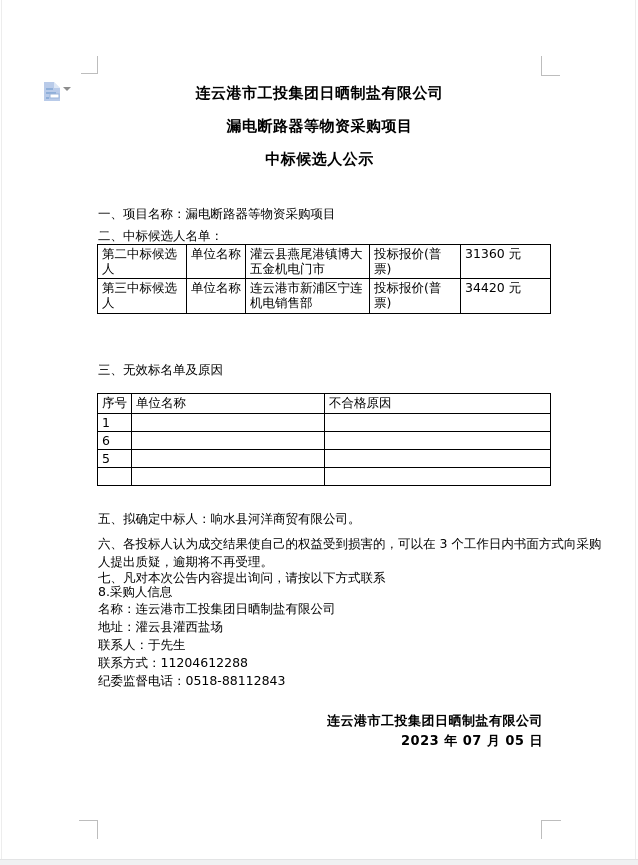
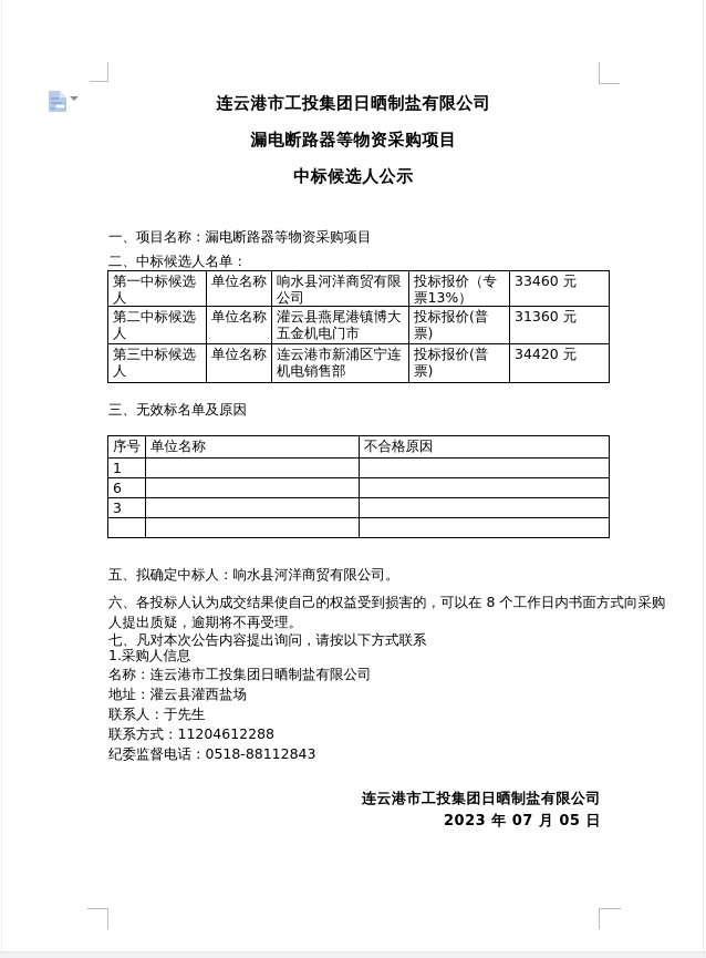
  连云港市工投集团日晒制盐有限公司
  漏电断路器等物资采购项目
  中标候选人公示
  一、项目名称：漏电断路器等物资采购项目
  二、中标候选人名单：
+ 第一中标候选人	单位名称	响水县河洋商贸有限公司	投标报价（专票13%）	33460 元
  第二中标候选人	单位名称	灌云县燕尾港镇博大五金机电门市	投标报价(普票)	31360 元
  第三中标候选人	单位名称	连云港市新浦区宁连机电销售部	投标报价(普票)	34420 元
  三、无效标名单及原因
  序号	单位名称	不合格原因
  1
  6
- 5
+ 3
  五、拟确定中标人：响水县河洋商贸有限公司。
- 六、各投标人认为成交结果使自己的权益受到损害的，可以在 3 个工作日内书面方式向采购
+ 六、各投标人认为成交结果使自己的权益受到损害的，可以在 8 个工作日内书面方式向采购
  人提出质疑，逾期将不再受理。
  七、凡对本次公告内容提出询问，请按以下方式联系
- 8.采购人信息
+ 1.采购人信息
  名称：连云港市工投集团日晒制盐有限公司
  地址：灌云县灌西盐场
  联系人：于先生
  联系方式：11204612288
  纪委监督电话：0518-88112843
  连云港市工投集团日晒制盐有限公司
  2023 年 07 月 05 日
